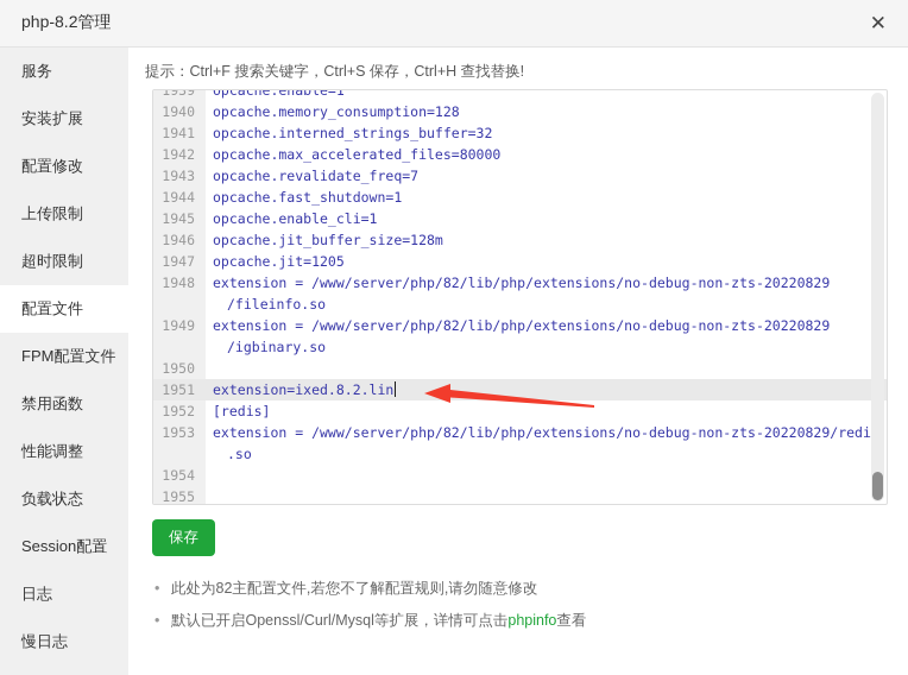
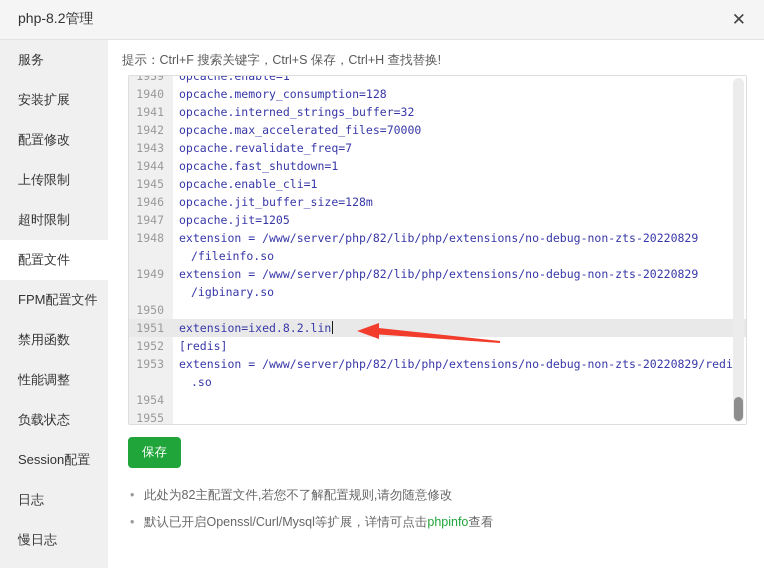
  php-8.2管理
  ✕
  服务
  安装扩展
  配置修改
  上传限制
  超时限制
  配置文件
  FPM配置文件
  禁用函数
  性能调整
  负载状态
  Session配置
  日志
  慢日志
  提示：Ctrl+F 搜索关键字，Ctrl+S 保存，Ctrl+H 查找替换!
  1939
  opcache.enable=1
  1940
  opcache.memory_consumption=128
  1941
  opcache.interned_strings_buffer=32
  1942
- opcache.max_accelerated_files=80000
+ opcache.max_accelerated_files=70000
  1943
  opcache.revalidate_freq=7
  1944
  opcache.fast_shutdown=1
  1945
  opcache.enable_cli=1
  1946
  opcache.jit_buffer_size=128m
  1947
  opcache.jit=1205
  1948
  extension = /www/server/php/82/lib/php/extensions/no-debug-non-zts-20220829
  /fileinfo.so
  1949
  extension = /www/server/php/82/lib/php/extensions/no-debug-non-zts-20220829
  /igbinary.so
  1950
  1951
  extension=ixed.8.2.lin
  1952
  [redis]
  1953
  extension = /www/server/php/82/lib/php/extensions/no-debug-non-zts-20220829/redi
  .so
  1954
  1955
  保存
  此处为82主配置文件,若您不了解配置规则,请勿随意修改
  默认已开启Openssl/Curl/Mysql等扩展，详情可点击phpinfo查看
